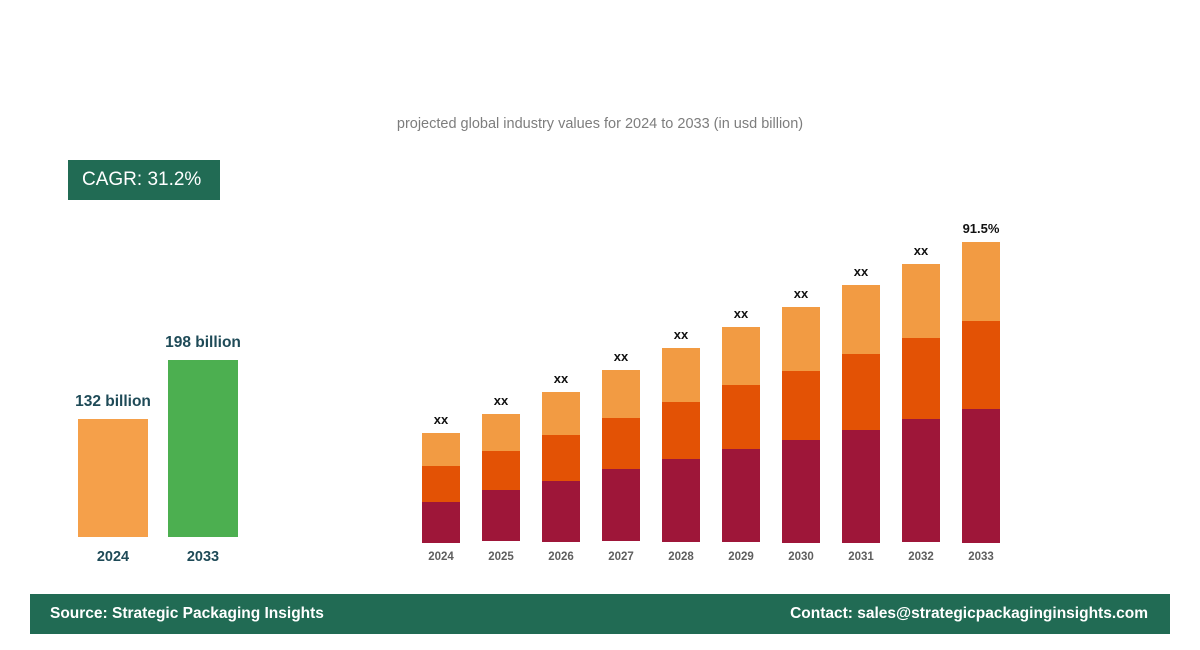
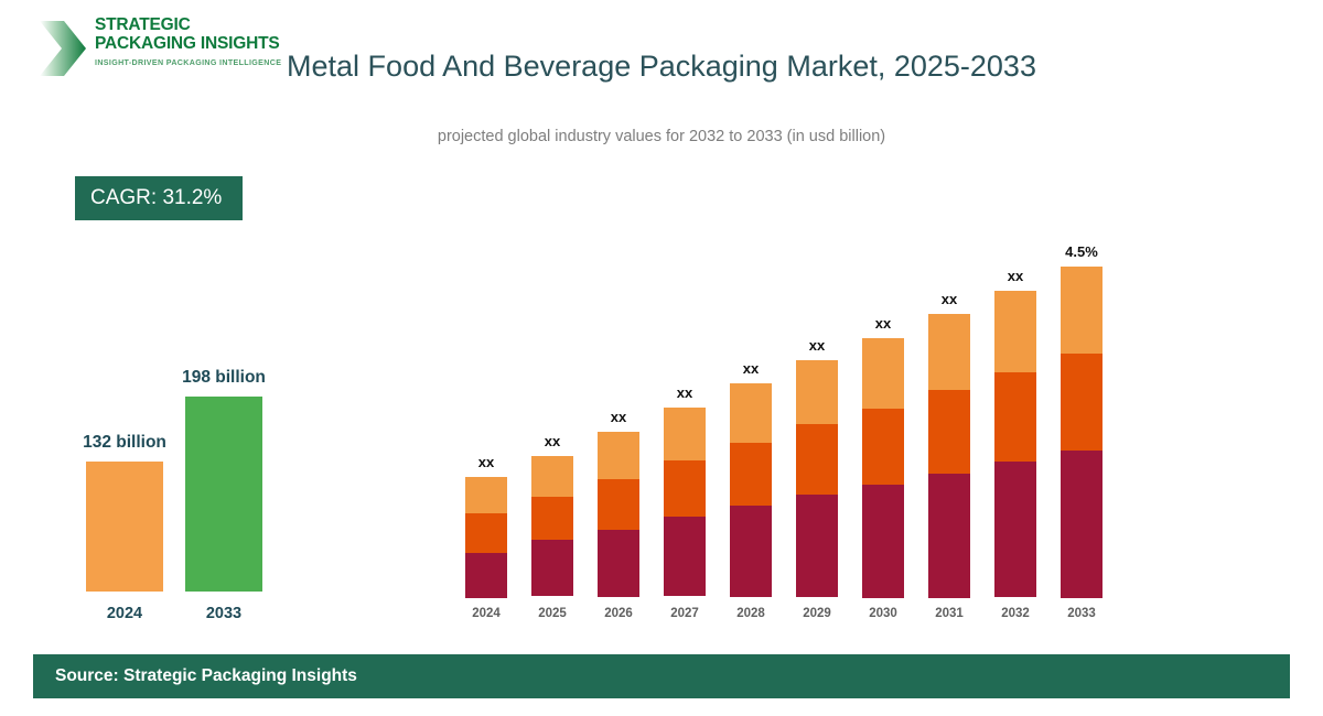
+ STRATEGIC
+ PACKAGING INSIGHTS
+ INSIGHT-DRIVEN PACKAGING INTELLIGENCE
+ Metal Food And Beverage Packaging Market, 2025-2033
- projected global industry values for 2024 to 2033 (in usd billion)
+ projected global industry values for 2032 to 2033 (in usd billion)
  CAGR: 31.2%
  132 billion
  2024
  198 billion
  2033
  xx
  2024
  xx
  2025
  xx
  2026
  xx
  2027
  xx
  2028
  xx
  2029
  xx
  2030
  xx
  2031
  xx
  2032
- 91.5%
+ 4.5%
  2033
  Source: Strategic Packaging Insights
- Contact: sales@strategicpackaginginsights.com
